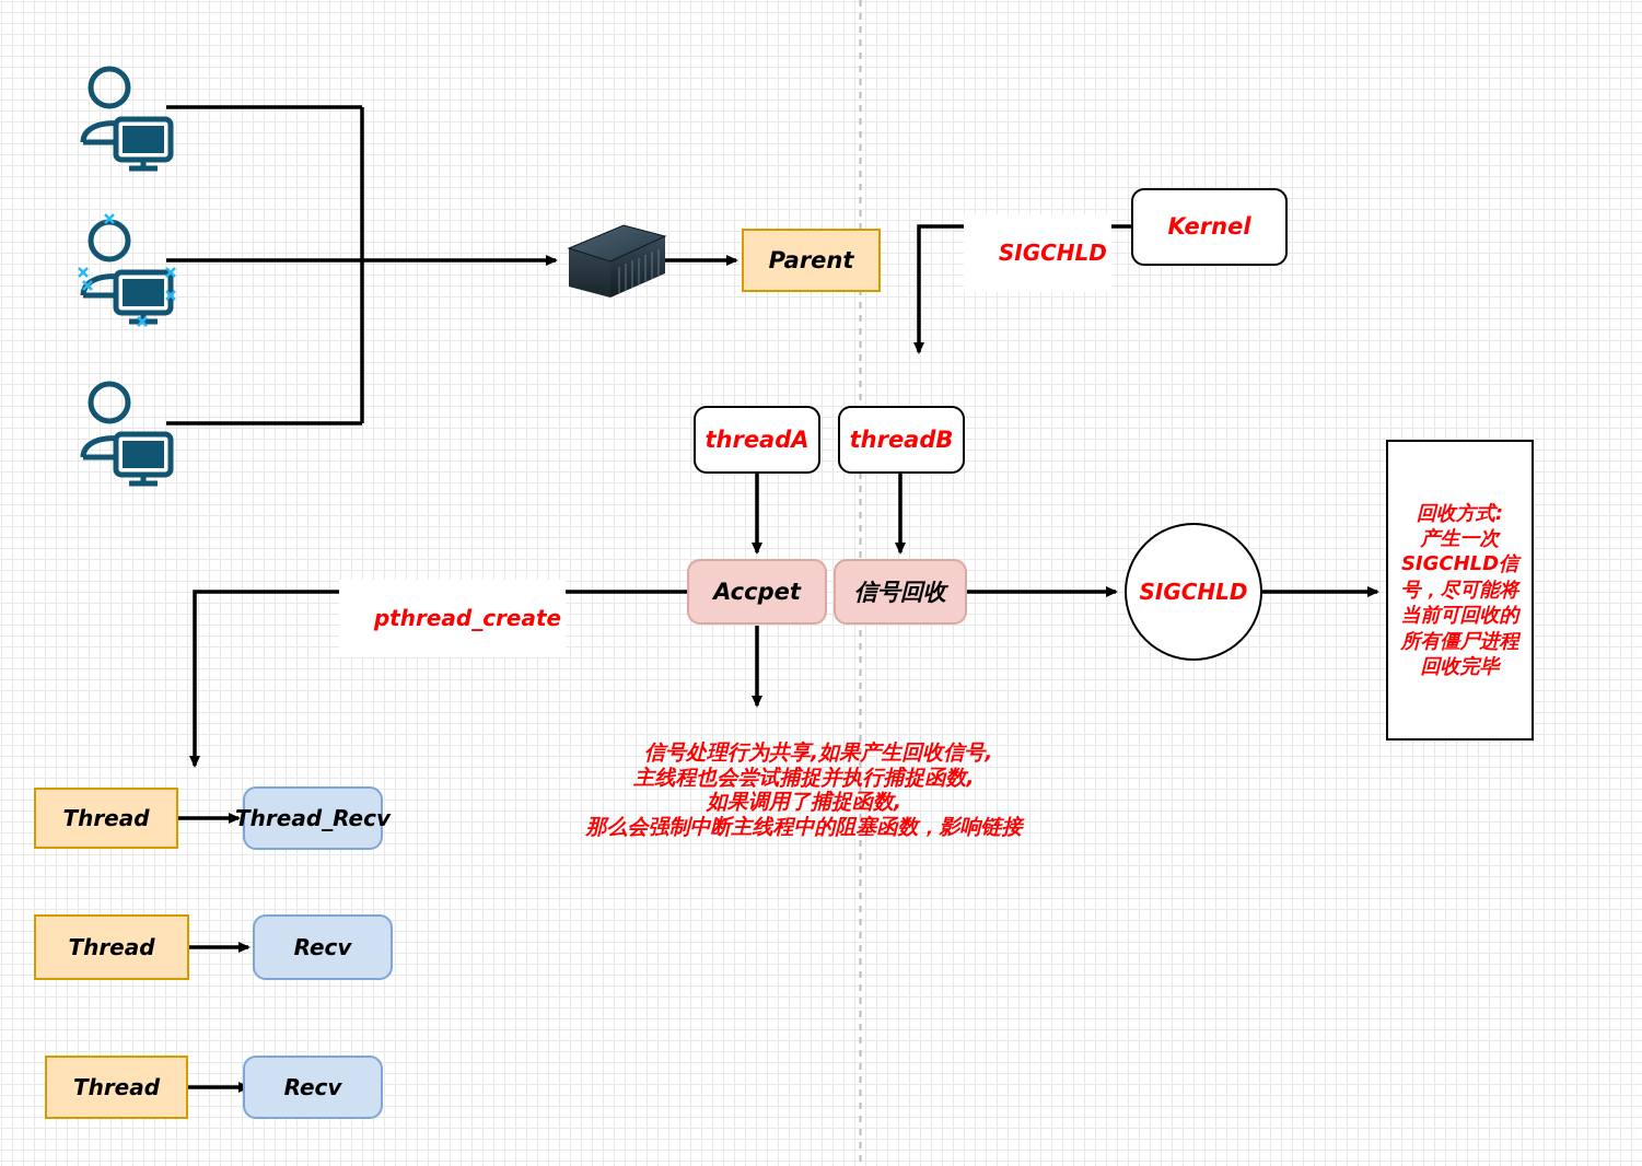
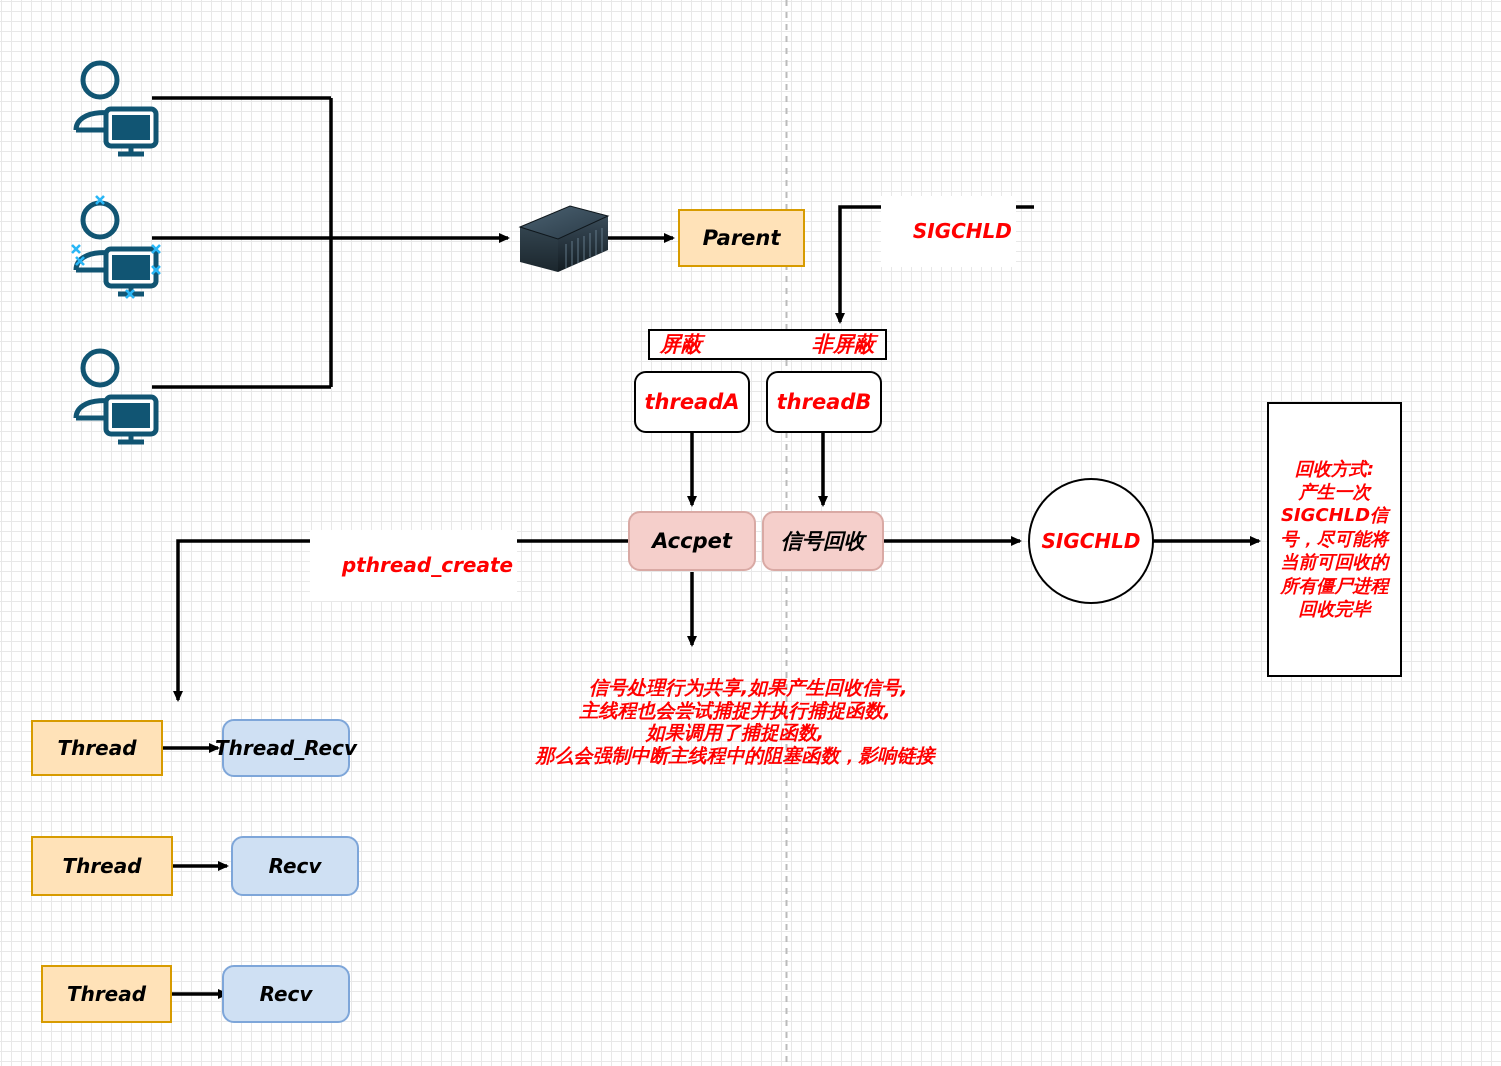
  Parent
- Kernel
  SIGCHLD
+ 屏蔽
+ 非屏蔽
  threadA
  threadB
  Accpet
  信号回收
  SIGCHLD
  回收方式:
  产生一次
  SIGCHLD信
  号，尽可能将
  当前可回收的
  所有僵尸进程
  回收完毕
  pthread_create
  信号处理行为共享,如果产生回收信号,
  主线程也会尝试捕捉并执行捕捉函数,
  如果调用了捕捉函数,
  那么会强制中断主线程中的阻塞函数，影响链接
  Thread
  Thread
  Thread
  Thread_Recv
  Recv
  Recv
